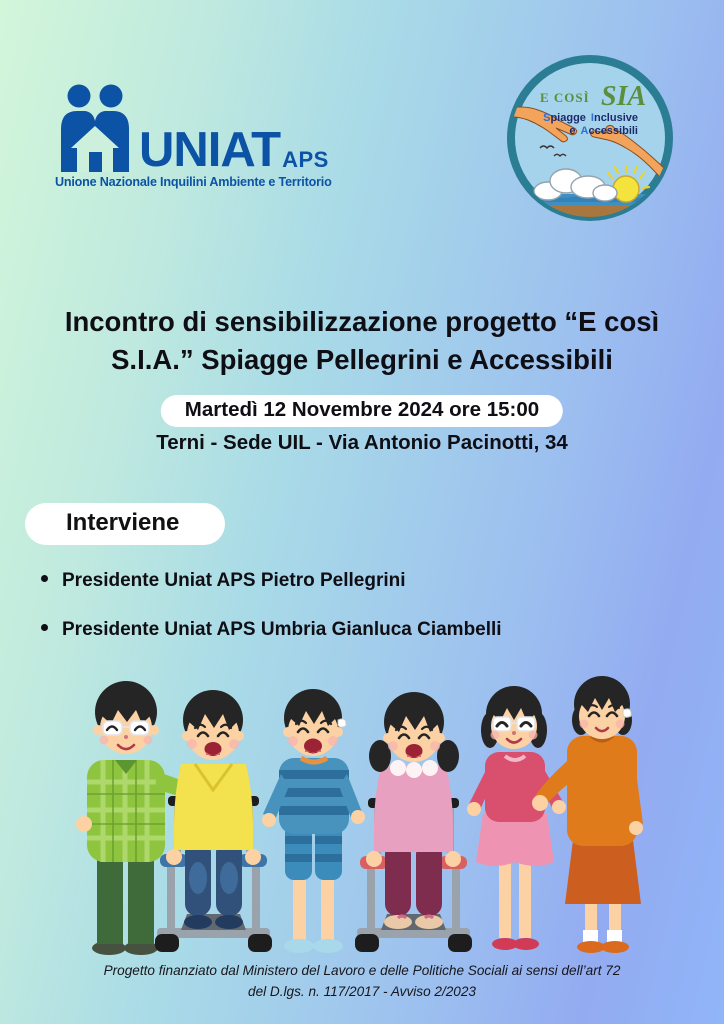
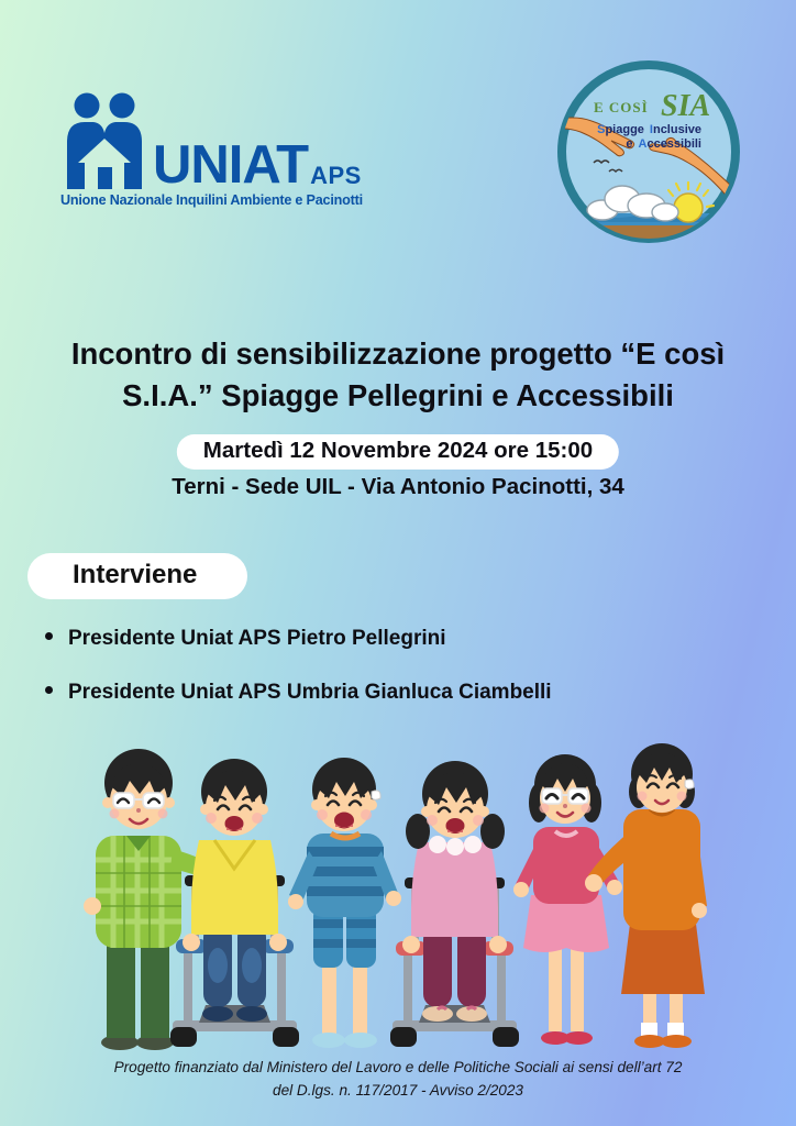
  UNIAT
  APS
- Unione Nazionale Inquilini Ambiente e Territorio
+ Unione Nazionale Inquilini Ambiente e Pacinotti
  E COSÌ
  SIA
  Spiagge Inclusive
  e Accessibili
  Incontro di sensibilizzazione progetto “E così
  S.I.A.” Spiagge Pellegrini e Accessibili
  Martedì 12 Novembre 2024 ore 15:00
  Terni - Sede UIL - Via Antonio Pacinotti, 34
  Interviene
  Presidente Uniat APS Pietro Pellegrini
  Presidente Uniat APS Umbria Gianluca Ciambelli
  Progetto finanziato dal Ministero del Lavoro e delle Politiche Sociali ai sensi dell’art 72
  del D.lgs. n. 117/2017 - Avviso 2/2023
